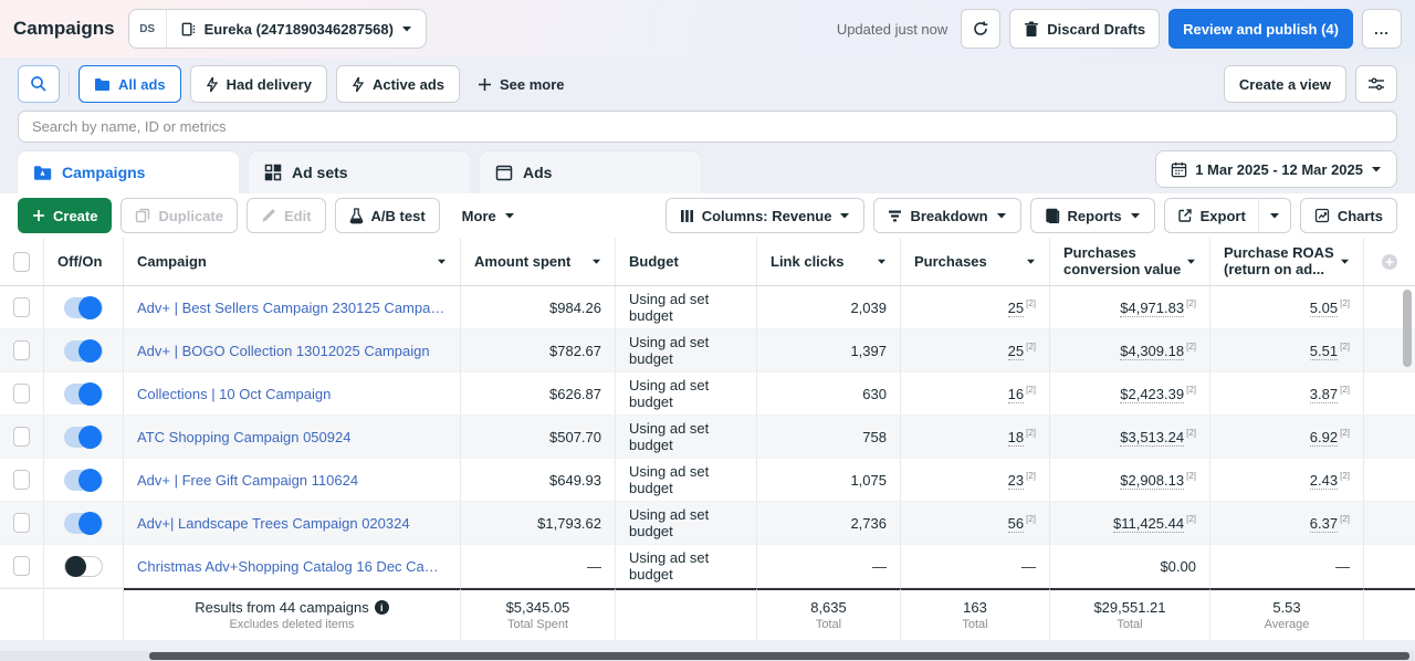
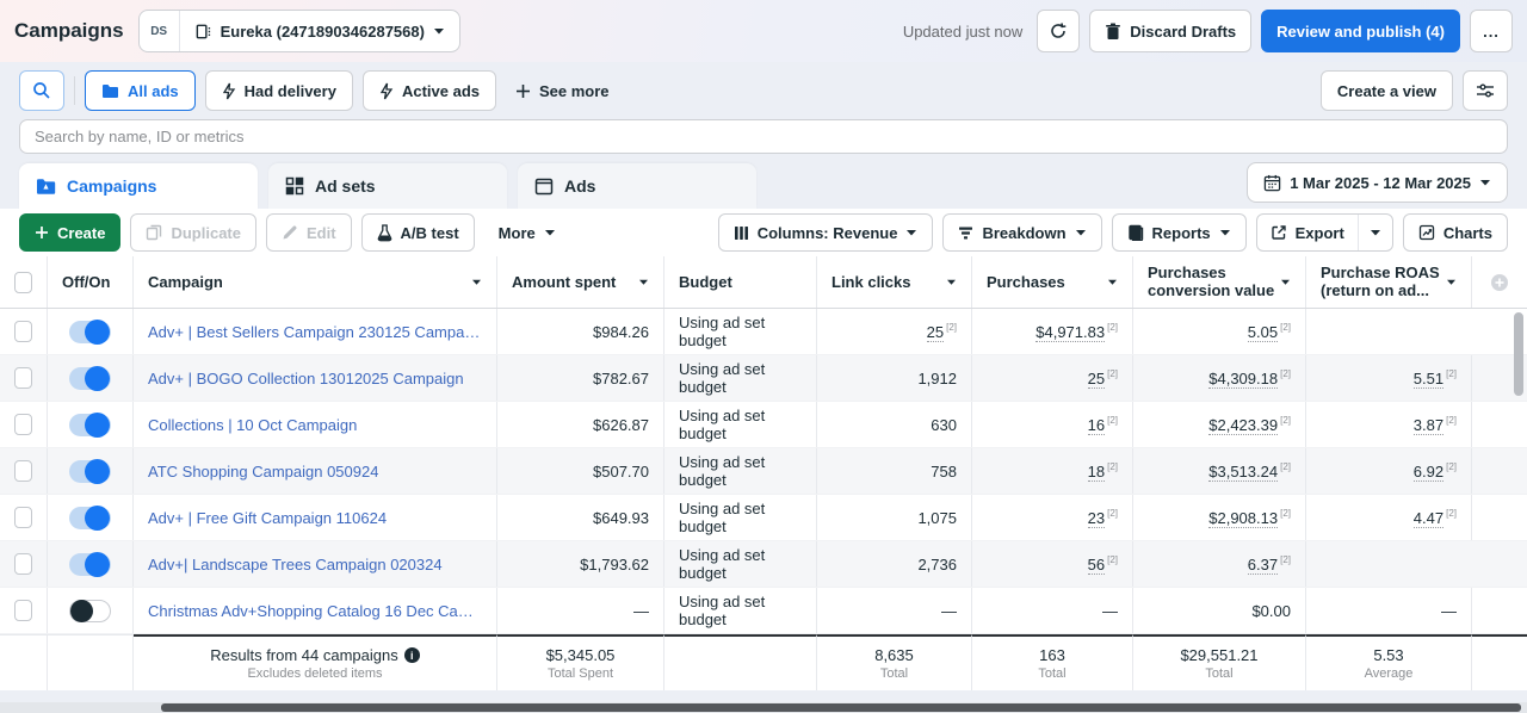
  Campaigns
  DS
  Eureka (2471890346287568)
  Updated just now
  Discard Drafts
  Review and publish (4)
  ...
  All ads
  Had delivery
  Active ads
  See more
  Create a view
  Search by name, ID or metrics
  Campaigns
  Ad sets
  Ads
  1 Mar 2025 - 12 Mar 2025
  Create
  Duplicate
  Edit
  A/B test
  More
  Columns: Revenue
  Breakdown
  Reports
  Export
  Charts
  Off/On
  Campaign
  Amount spent
  Budget
  Link clicks
  Purchases
  Purchases conversion value
  Purchase ROAS
  (return on ad...
  Adv+ | Best Sellers Campaign 230125 Campaign
  $984.26
  Using ad set budget
- 2,039
  25 [2]
  $4,971.83 [2]
  5.05 [2]
  Adv+ | BOGO Collection 13012025 Campaign
  $782.67
  Using ad set budget
- 1,397
+ 1,912
  25 [2]
  $4,309.18 [2]
  5.51 [2]
  Collections | 10 Oct Campaign
  $626.87
  Using ad set budget
  630
  16 [2]
  $2,423.39 [2]
  3.87 [2]
  ATC Shopping Campaign 050924
  $507.70
  Using ad set budget
  758
  18 [2]
  $3,513.24 [2]
  6.92 [2]
  Adv+ | Free Gift Campaign 110624
  $649.93
  Using ad set budget
  1,075
  23 [2]
  $2,908.13 [2]
- 2.43 [2]
+ 4.47 [2]
  Adv+| Landscape Trees Campaign 020324
  $1,793.62
  Using ad set budget
  2,736
  56 [2]
- $11,425.44 [2]
  6.37 [2]
  Christmas Adv+Shopping Catalog 16 Dec Camp
  —
  Using ad set budget
  —
  —
  $0.00
  —
  Results from 44 campaigns
  i
  Excludes deleted items
  $5,345.05
  Total Spent
  8,635
  Total
  163
  Total
  $29,551.21
  Total
  5.53
  Average
